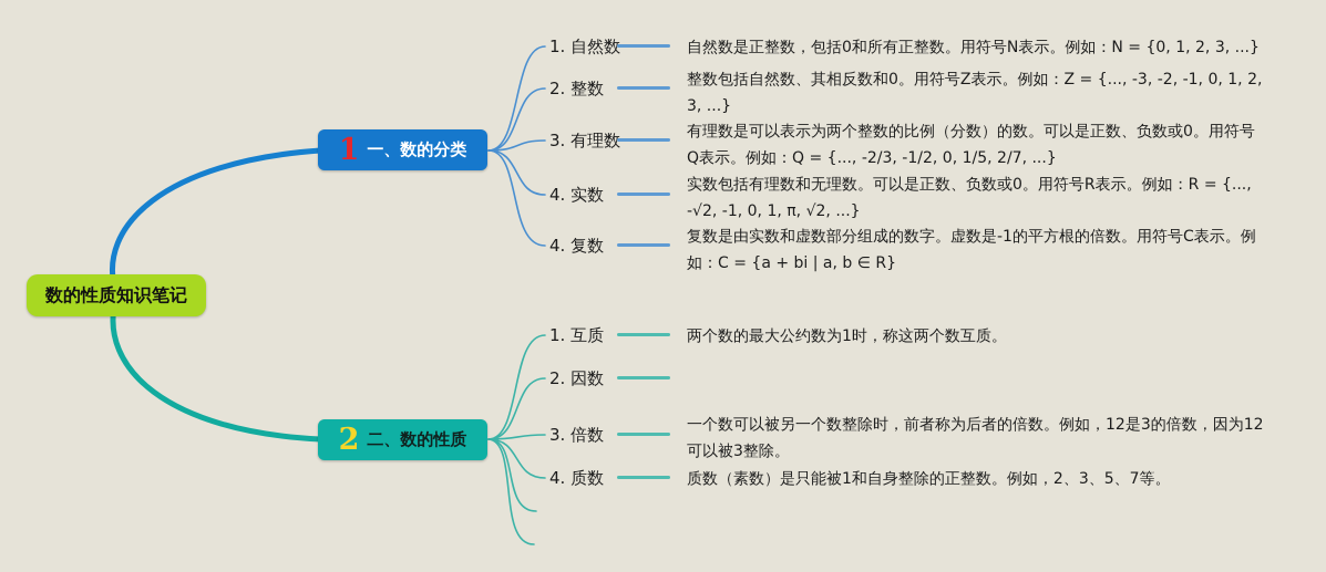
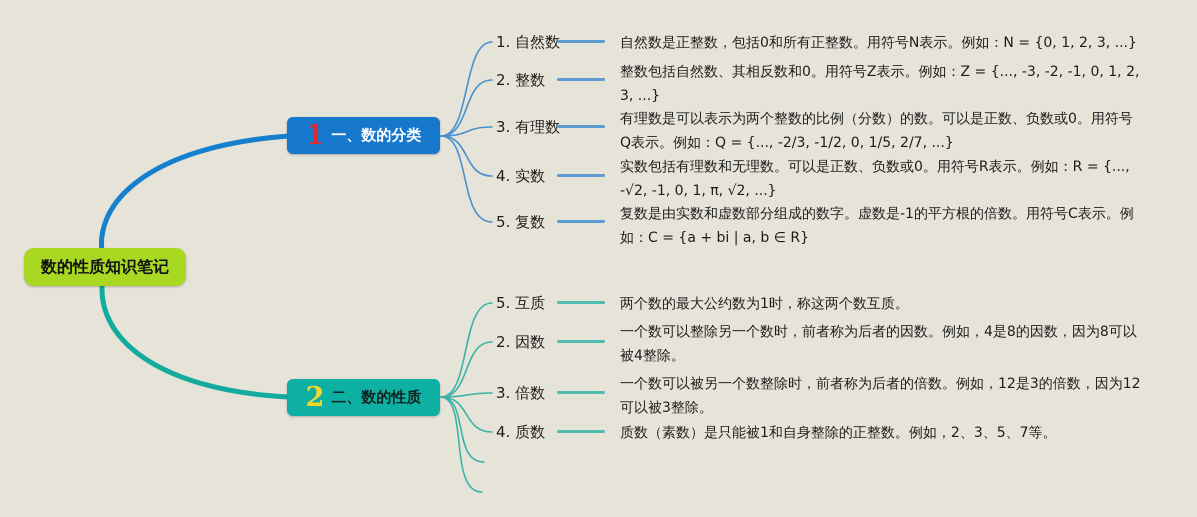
  数的性质知识笔记
  1
  一、数的分类
  2
  二、数的性质
  1. 自然数
  自然数是正整数，包括0和所有正整数。用符号N表示。例如：N = {0, 1, 2, 3, ...}
  2. 整数
  整数包括自然数、其相反数和0。用符号Z表示。例如：Z = {..., -3, -2, -1, 0, 1, 2, 3, ...}
  3. 有理数
  有理数是可以表示为两个整数的比例（分数）的数。可以是正数、负数或0。用符号Q表示。例如：Q = {..., -2/3, -1/2, 0, 1/5, 2/7, ...}
  4. 实数
  实数包括有理数和无理数。可以是正数、负数或0。用符号R表示。例如：R = {..., -√2, -1, 0, 1, π, √2, ...}
- 4. 复数
+ 5. 复数
  复数是由实数和虚数部分组成的数字。虚数是-1的平方根的倍数。用符号C表示。例如：C = {a + bi | a, b ∈ R}
- 1. 互质
+ 5. 互质
  两个数的最大公约数为1时，称这两个数互质。
  2. 因数
+ 一个数可以整除另一个数时，前者称为后者的因数。例如，4是8的因数，因为8可以被4整除。
  3. 倍数
  一个数可以被另一个数整除时，前者称为后者的倍数。例如，12是3的倍数，因为12可以被3整除。
  4. 质数
  质数（素数）是只能被1和自身整除的正整数。例如，2、3、5、7等。
